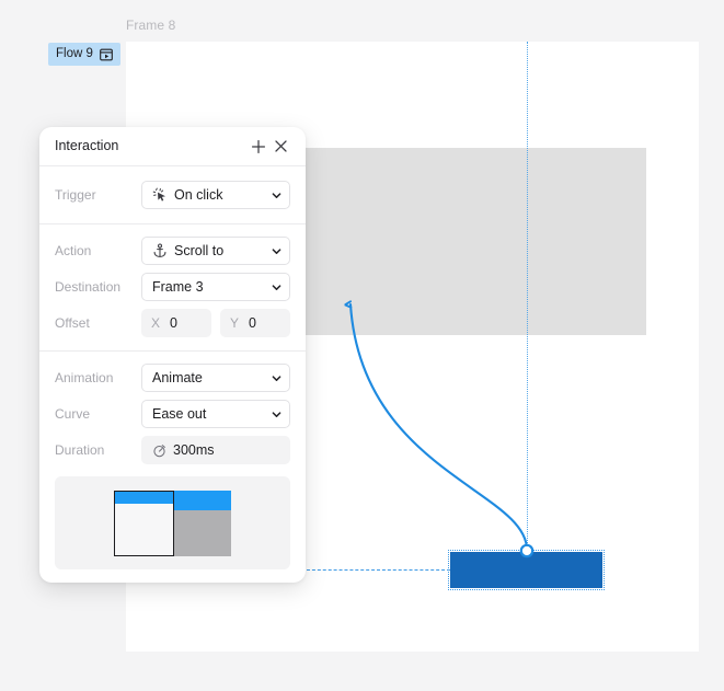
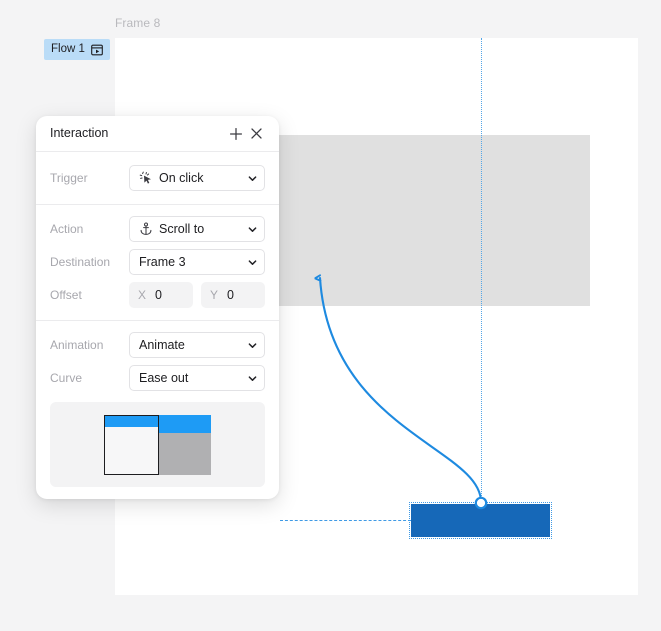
  Frame 8
- Flow 9
+ Flow 1
  Interaction
  Trigger
  On click
  Action
  Scroll to
  Destination
  Frame 3
  Offset
  X
  0
  Y
  0
  Animation
  Animate
  Curve
  Ease out
- Duration
- 300ms
